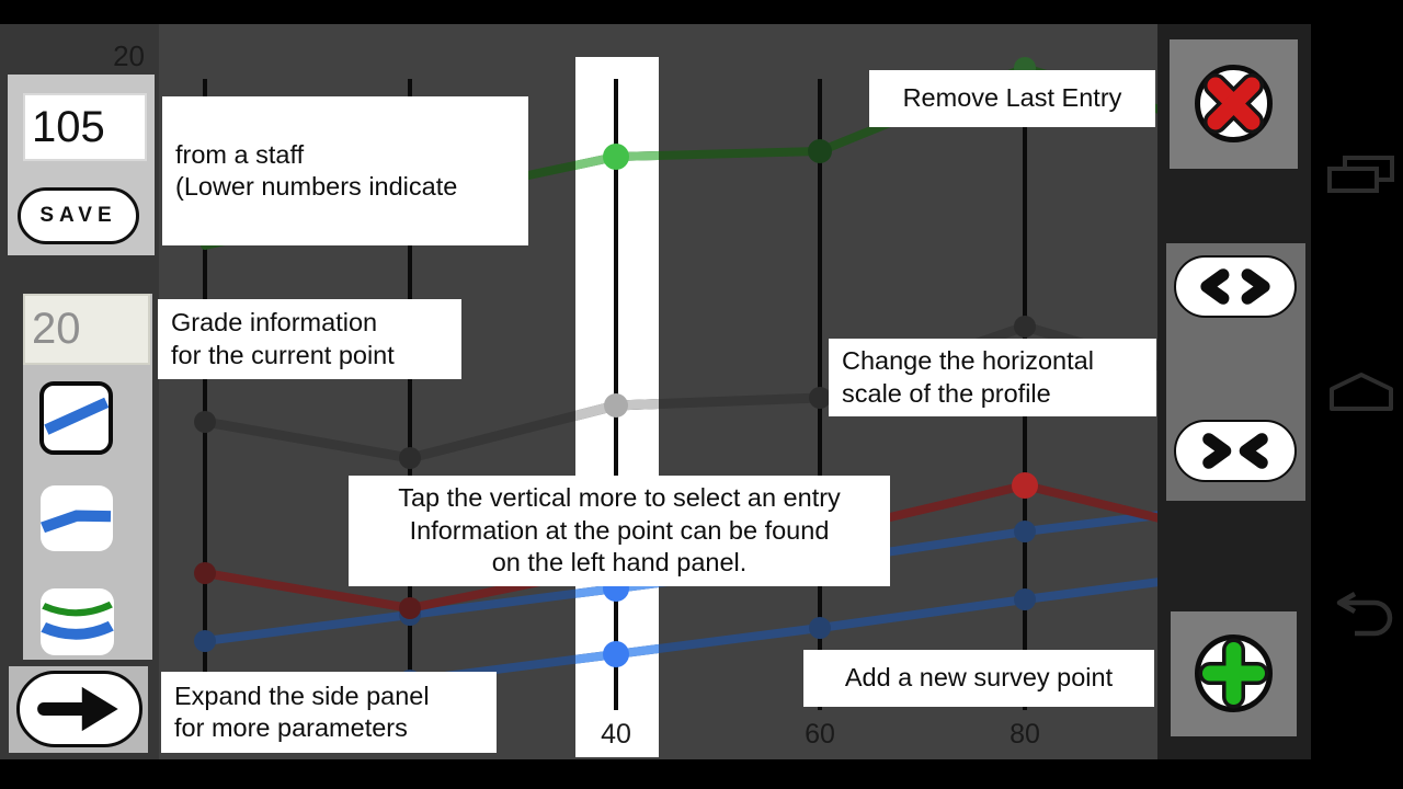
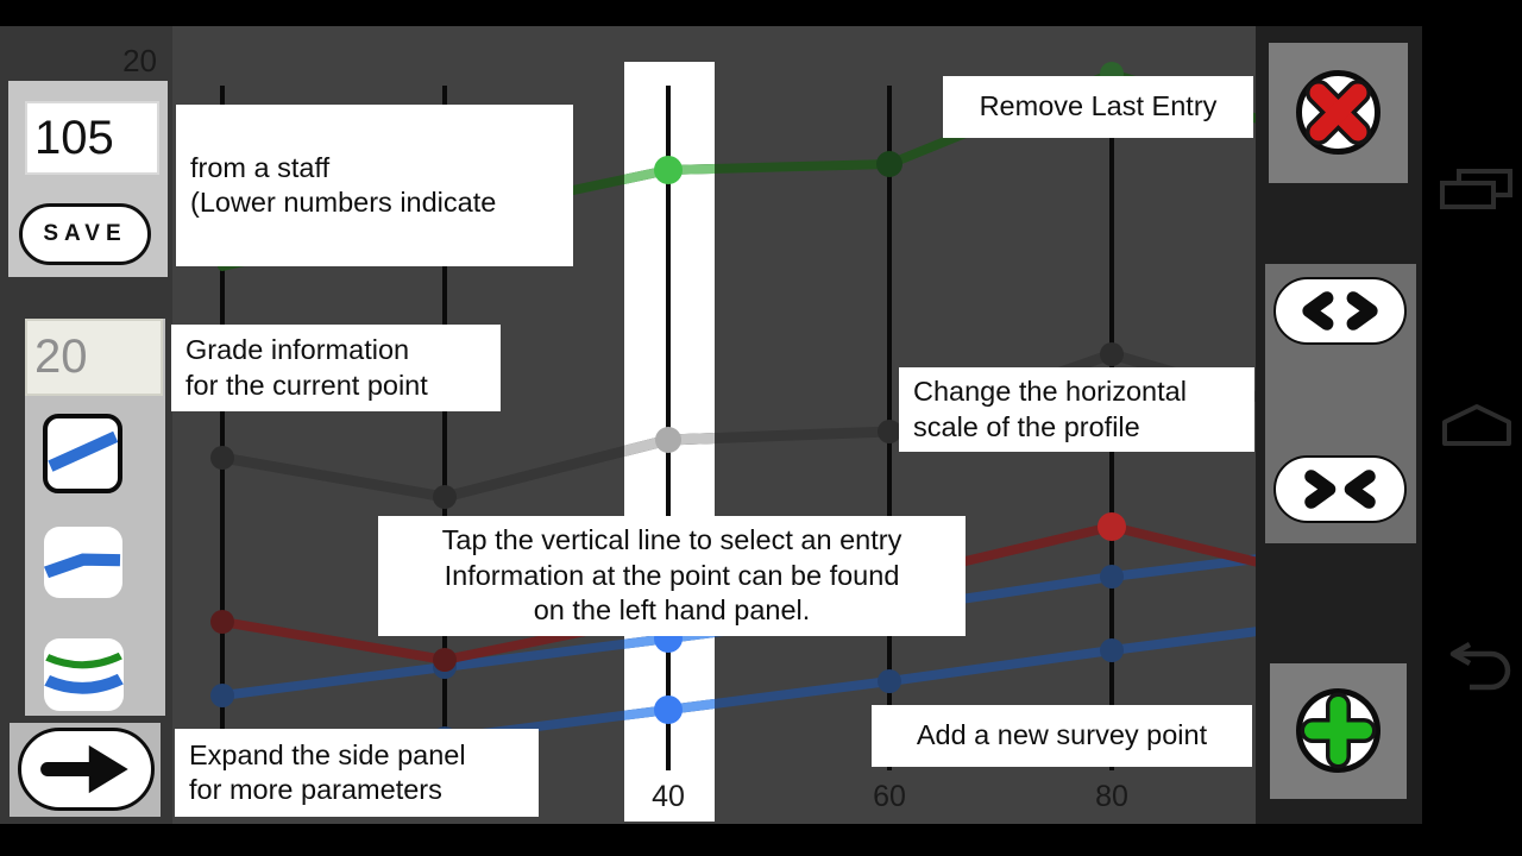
  40
  60
  80
  20
  105
  SAVE
  20
  from a staff
  (Lower numbers indicate
  Grade information
  for the current point
- Tap the vertical more to select an entry
+ Tap the vertical line to select an entry
  Information at the point can be found
  on the left hand panel.
  Remove Last Entry
  Change the horizontal
  scale of the profile
  Add a new survey point
  Expand the side panel
  for more parameters
